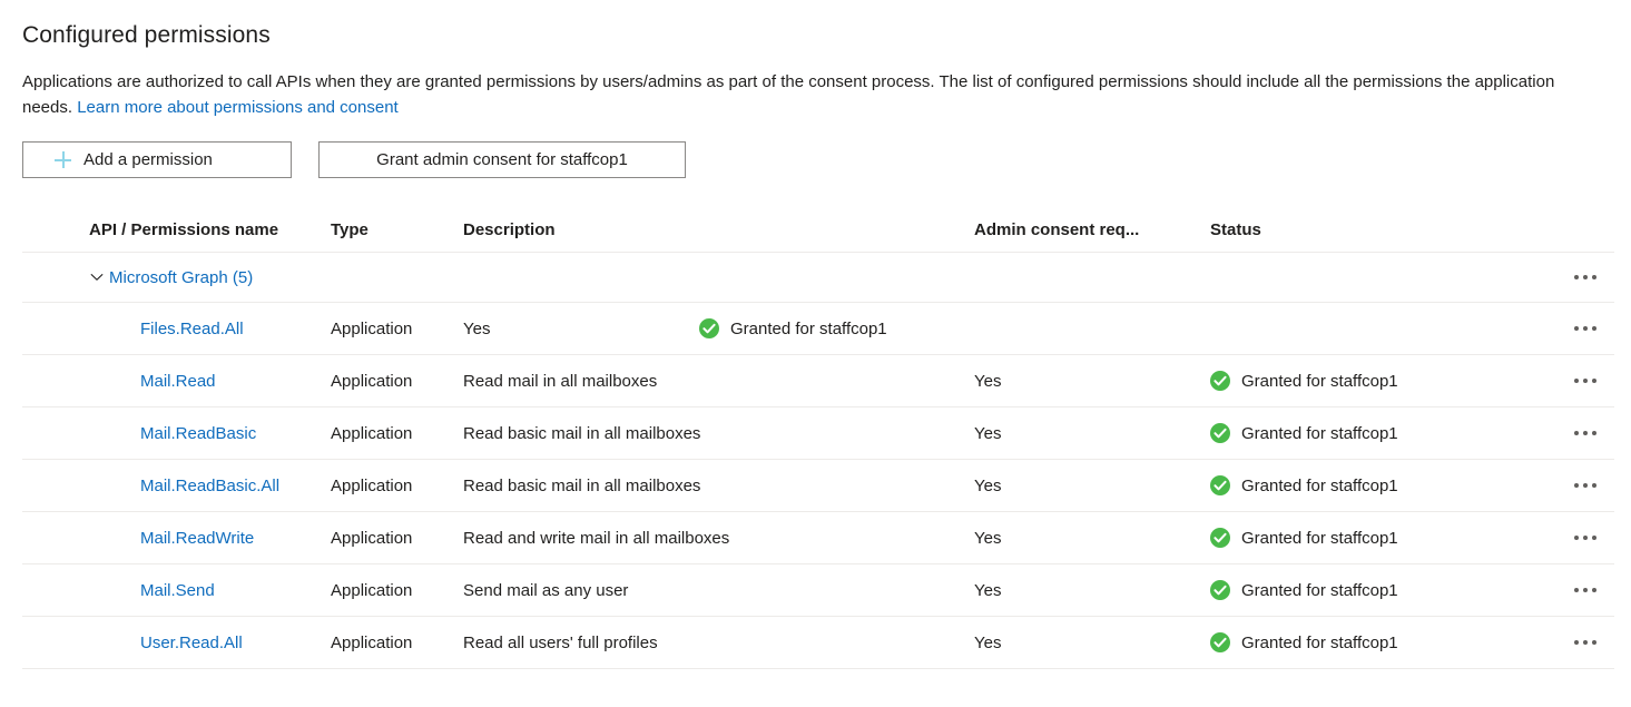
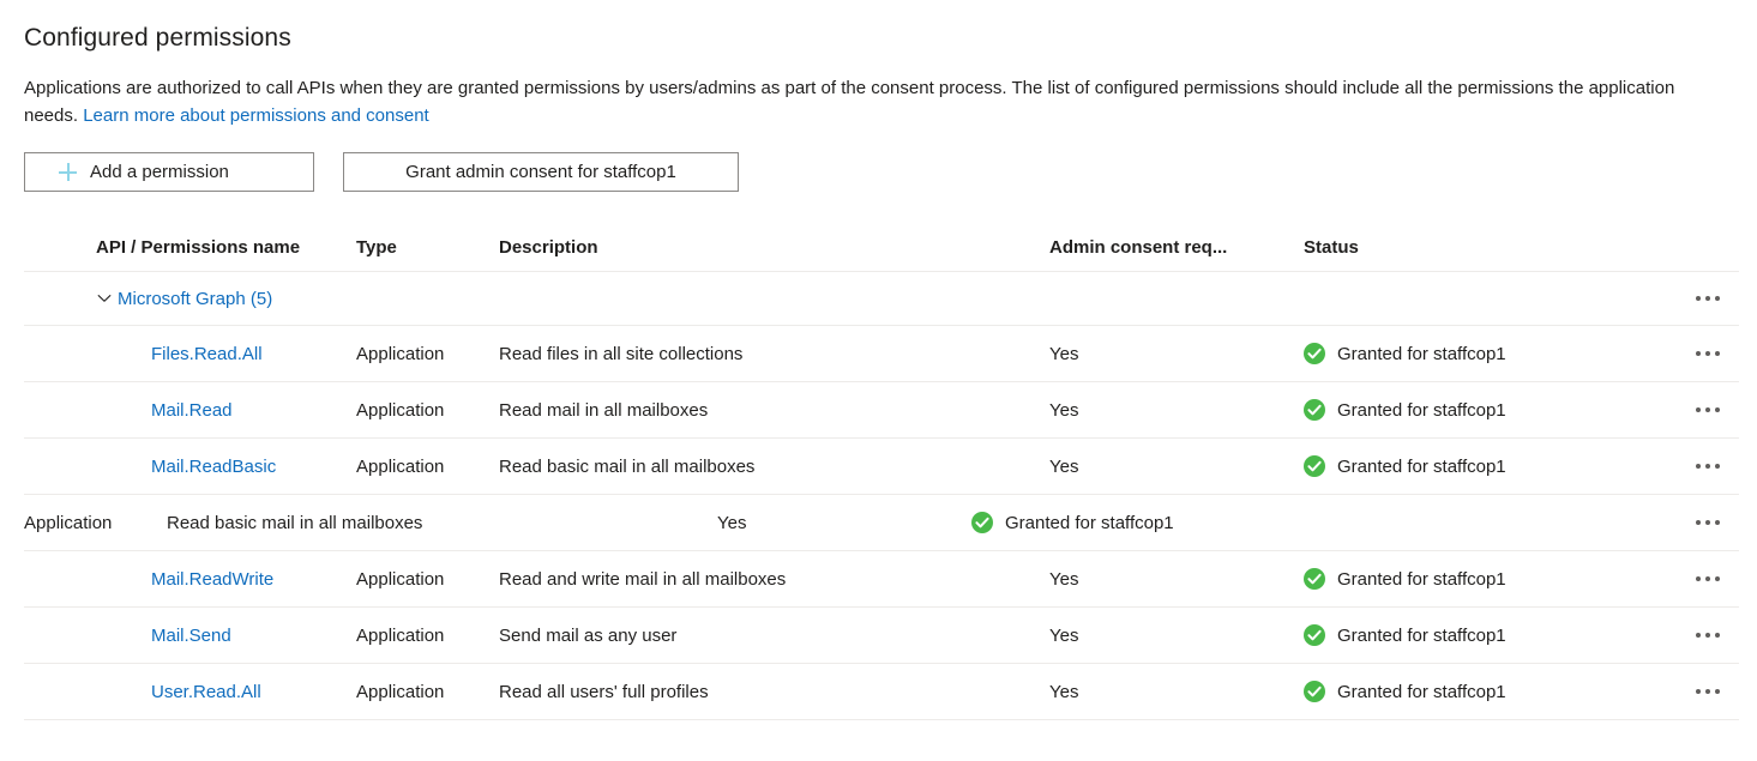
  Configured permissions
  Applications are authorized to call APIs when they are granted permissions by users/admins as part of the consent process. The list of configured permissions should include all the permissions the application needs. Learn more about permissions and consent
  Add a permission
  Grant admin consent for staffcop1
  API / Permissions name
  Type
  Description
  Admin consent req...
  Status
  Microsoft Graph (5)
  Files.Read.All
  Application
+ Read files in all site collections
  Yes
  Granted for staffcop1
  Mail.Read
  Application
  Read mail in all mailboxes
  Yes
  Granted for staffcop1
  Mail.ReadBasic
  Application
  Read basic mail in all mailboxes
  Yes
  Granted for staffcop1
- Mail.ReadBasic.All
  Application
  Read basic mail in all mailboxes
  Yes
  Granted for staffcop1
  Mail.ReadWrite
  Application
  Read and write mail in all mailboxes
  Yes
  Granted for staffcop1
  Mail.Send
  Application
  Send mail as any user
  Yes
  Granted for staffcop1
  User.Read.All
  Application
  Read all users' full profiles
  Yes
  Granted for staffcop1
